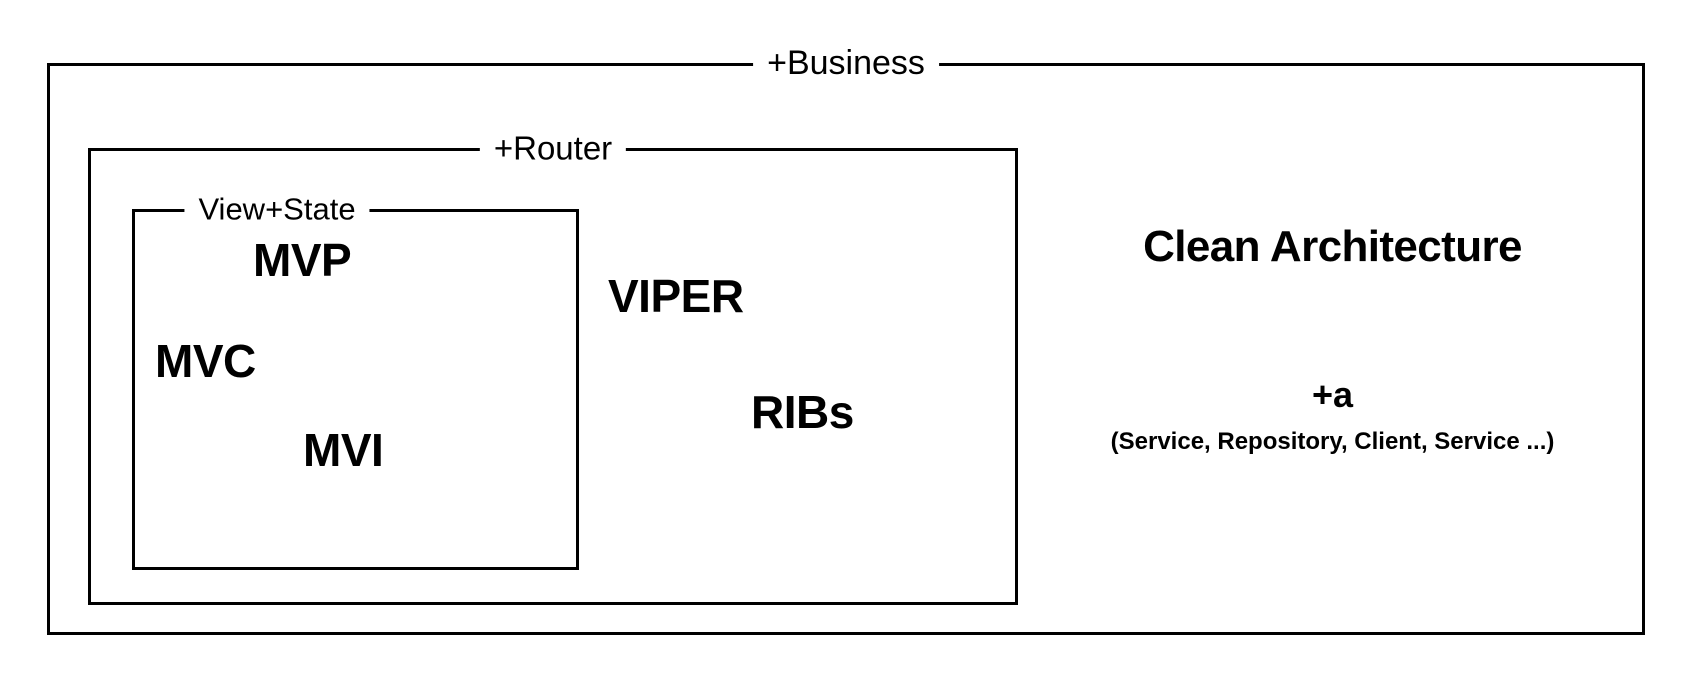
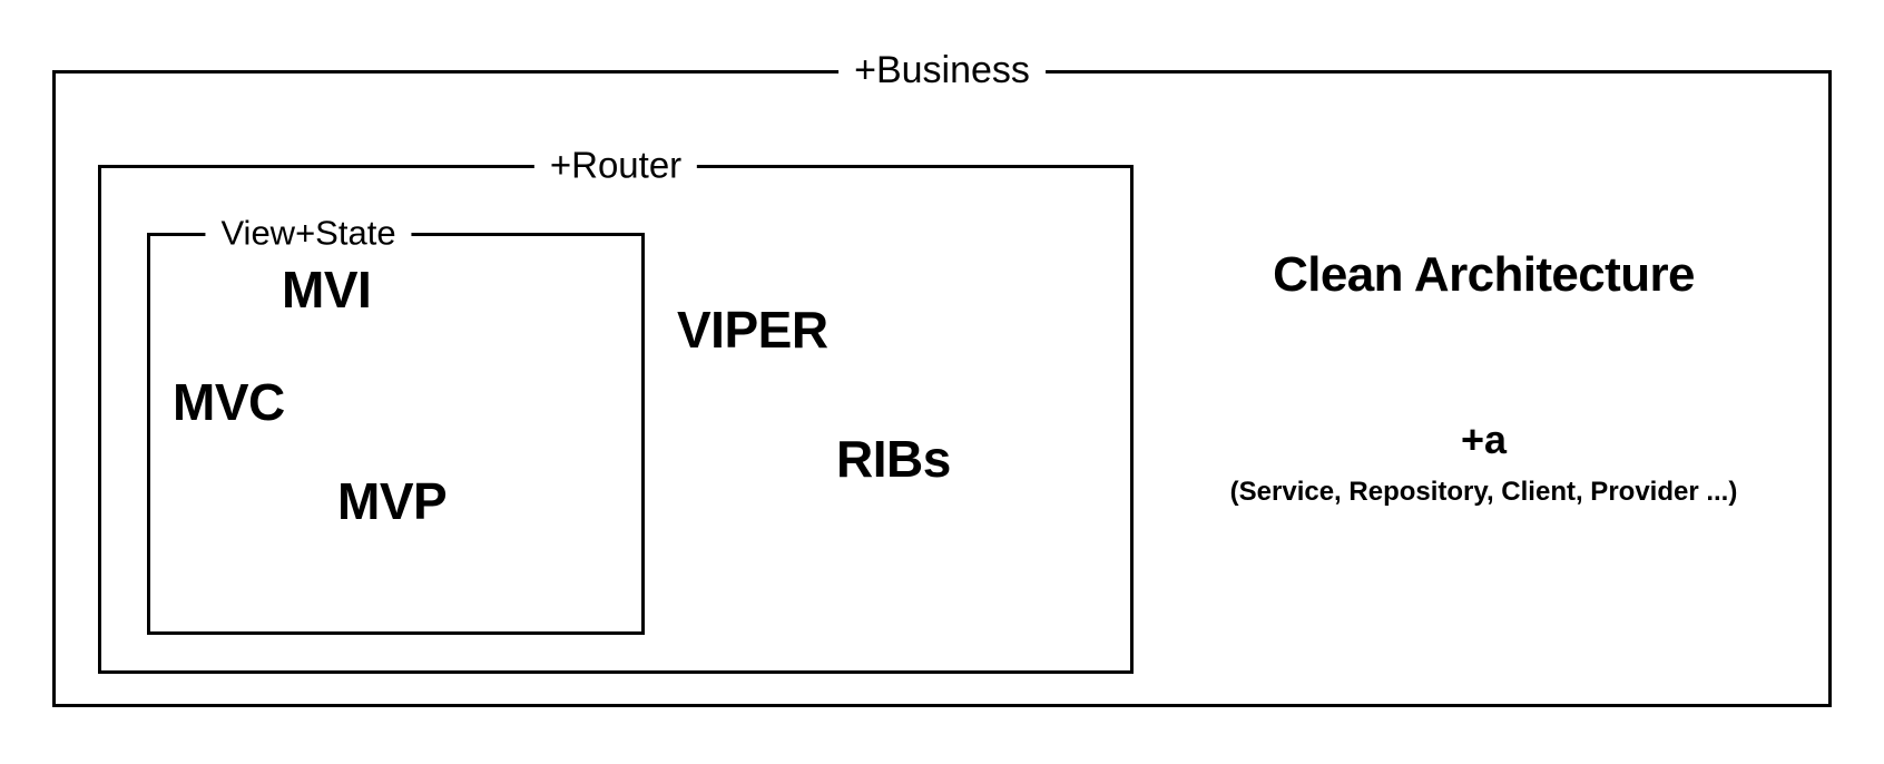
  +Business
  +Router
  View+State
- MVP
+ MVI
  MVC
- MVI
+ MVP
  VIPER
  RIBs
  Clean Architecture
  +a
- (Service, Repository, Client, Service ...)
+ (Service, Repository, Client, Provider ...)
